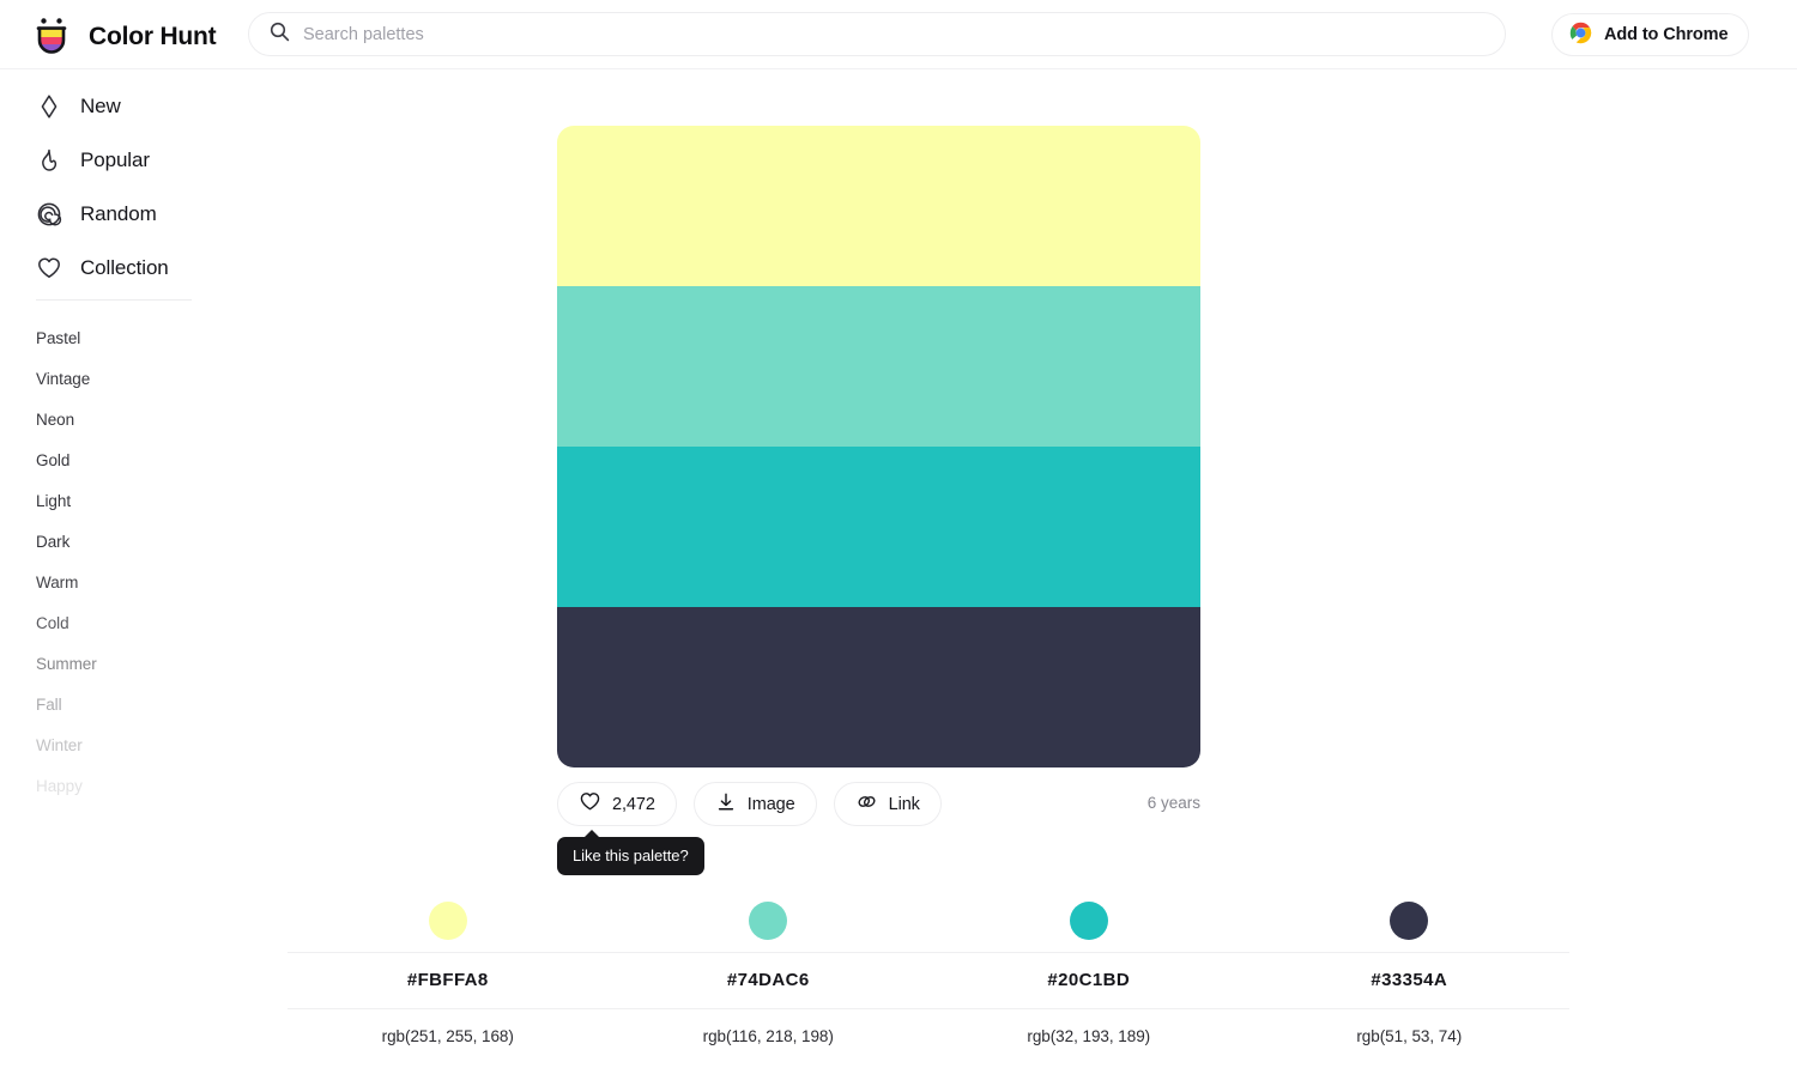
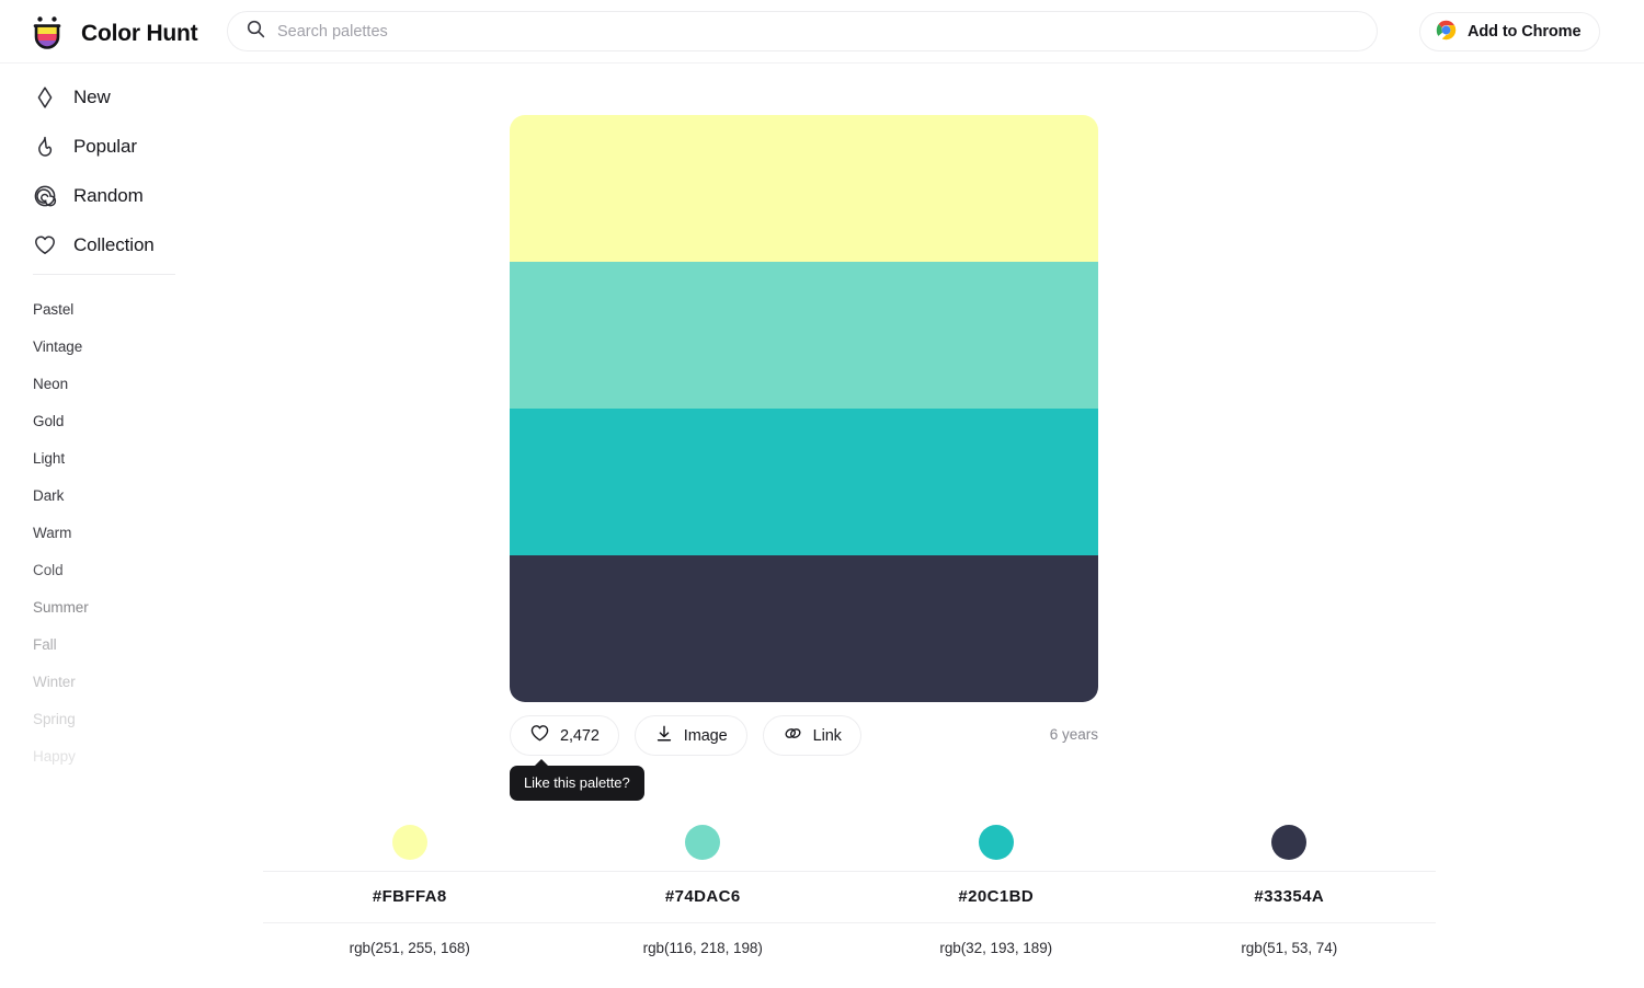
  Color Hunt
  Search palettes
  Add to Chrome
  New
  Popular
  Random
  Collection
  Pastel
  Vintage
  Neon
  Gold
  Light
  Dark
  Warm
  Cold
  Summer
  Fall
  Winter
+ Spring
  Happy
  2,472
  Image
  Link
  6 years
  Like this palette?
  #FBFFA8
  #74DAC6
  #20C1BD
  #33354A
  rgb(251, 255, 168)
  rgb(116, 218, 198)
  rgb(32, 193, 189)
  rgb(51, 53, 74)
